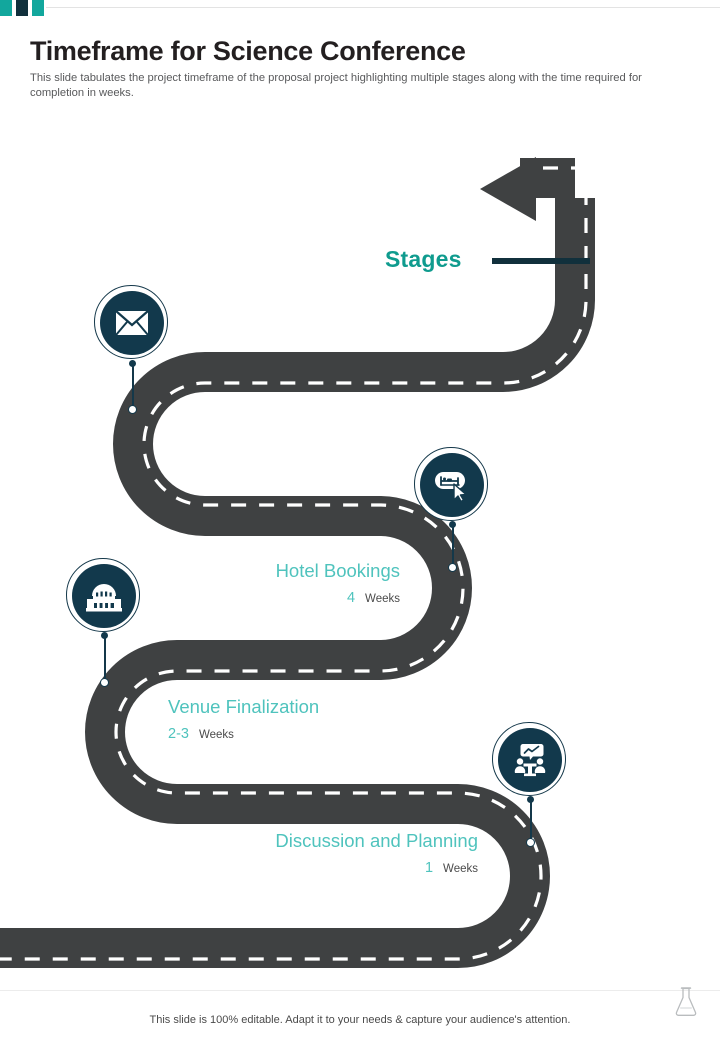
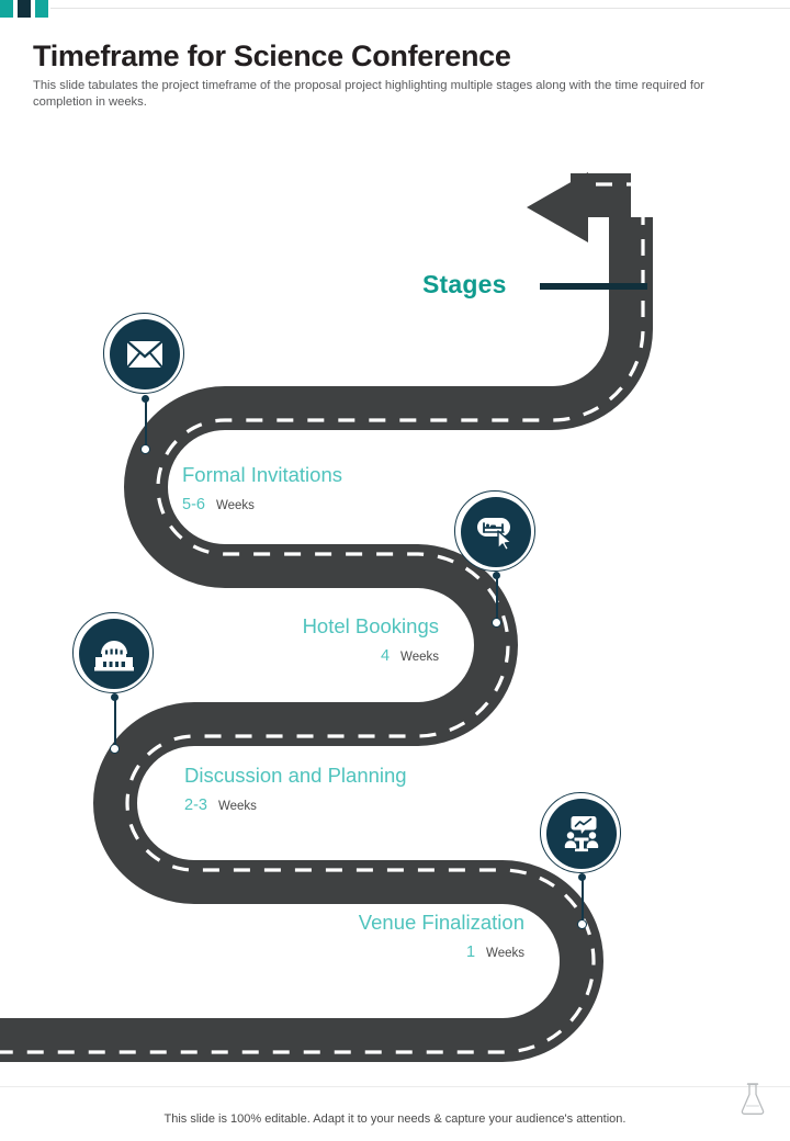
  Timeframe for Science Conference
  This slide tabulates the project timeframe of the proposal project highlighting multiple stages along with the time required for completion in weeks.
  Stages
+ Formal Invitations
+ 5-6 Weeks
  Hotel Bookings
  4 Weeks
- Venue Finalization
+ Discussion and Planning
  2-3 Weeks
- Discussion and Planning
+ Venue Finalization
  1 Weeks
  This slide is 100% editable. Adapt it to your needs & capture your audience's attention.
